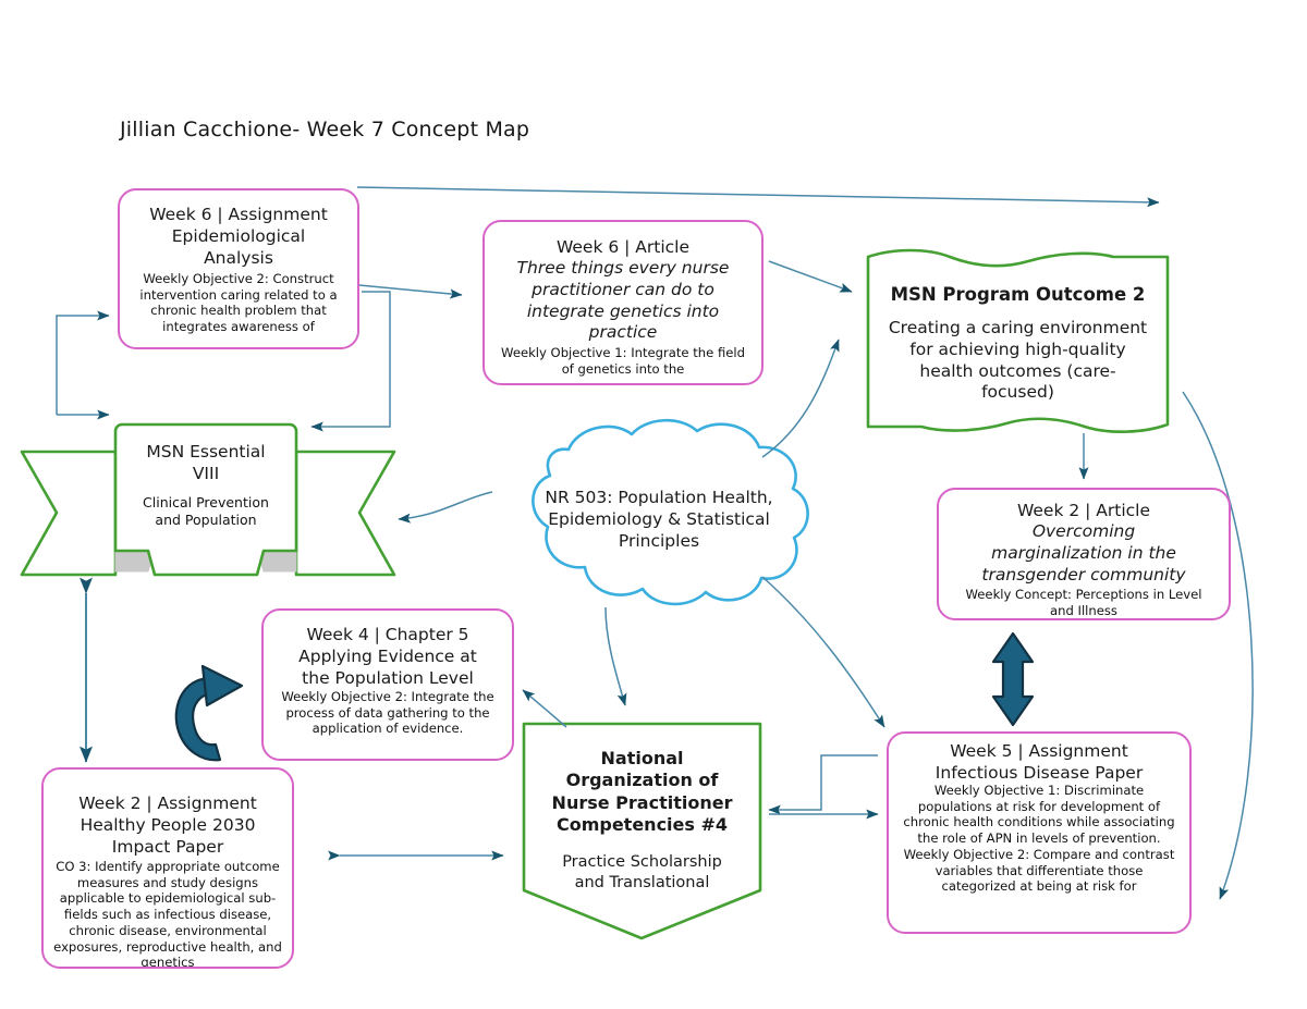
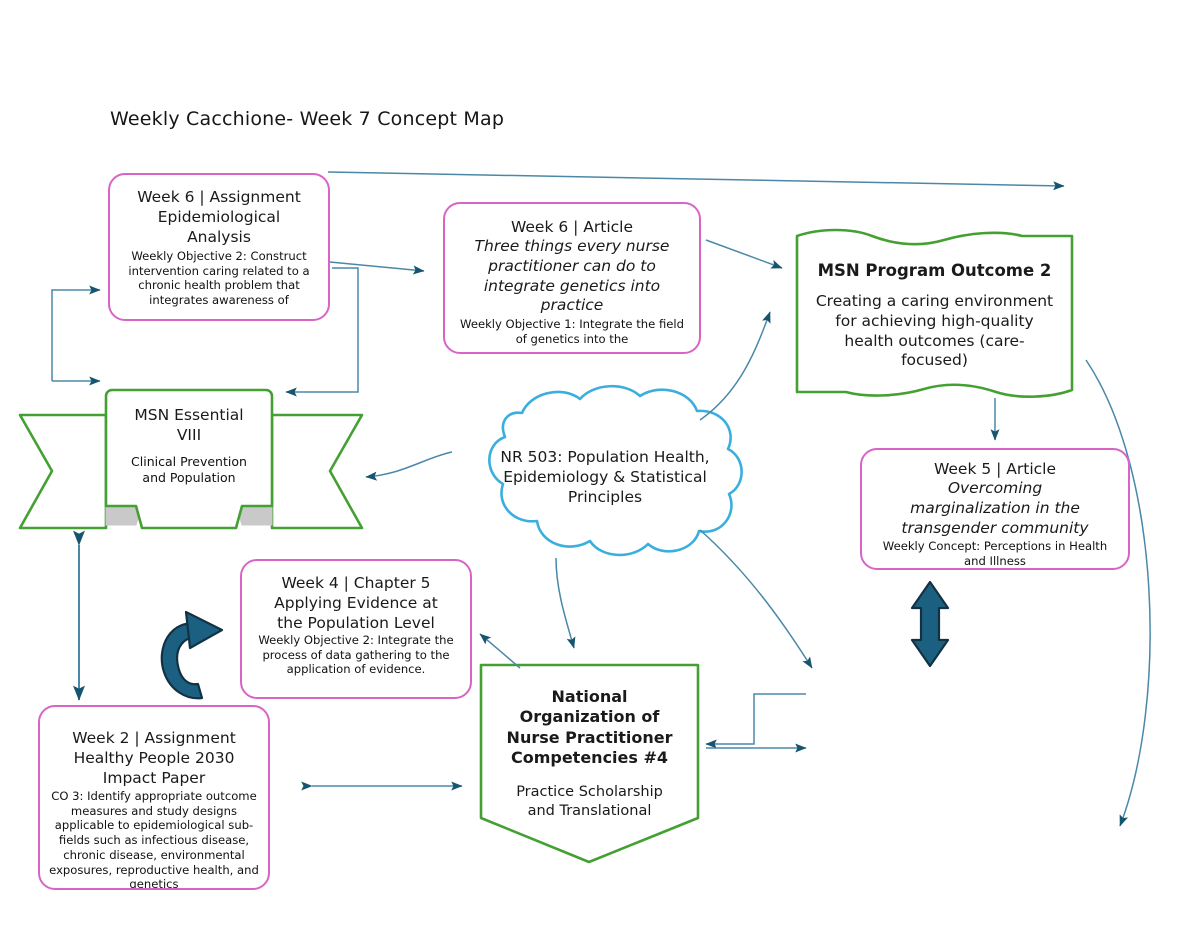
- Jillian Cacchione- Week 7 Concept Map
+ Weekly Cacchione- Week 7 Concept Map
  Week 6 | Assignment
  Epidemiological
  Analysis
  Weekly Objective 2: Construct intervention caring related to a chronic health problem that integrates awareness of
  Week 6 | Article
  Three things every nurse practitioner can do to integrate genetics into practice
  Weekly Objective 1: Integrate the field of genetics into the
- Week 2 | Article
+ Week 5 | Article
  Overcoming marginalization in the transgender community
- Weekly Concept: Perceptions in Level and Illness
+ Weekly Concept: Perceptions in Health and Illness
  Week 4 | Chapter 5
  Applying Evidence at
  the Population Level
  Weekly Objective 2: Integrate the process of data gathering to the application of evidence.
  Week 2 | Assignment
  Healthy People 2030
  Impact Paper
  CO 3: Identify appropriate outcome measures and study designs applicable to epidemiological sub-fields such as infectious disease, chronic disease, environmental exposures, reproductive health, and genetics
- Week 5 | Assignment
- Infectious Disease Paper
- Weekly Objective 1: Discriminate populations at risk for development of chronic health conditions while associating the role of APN in levels of prevention.
- Weekly Objective 2: Compare and contrast variables that differentiate those categorized at being at risk for
  MSN Program Outcome 2
  Creating a caring environment for achieving high-quality health outcomes (care-focused)
  MSN Essential
  VIII
  Clinical Prevention
  and Population
  NR 503: Population Health, Epidemiology & Statistical Principles
  National
  Organization of
  Nurse Practitioner
  Competencies #4
  Practice Scholarship
  and Translational
